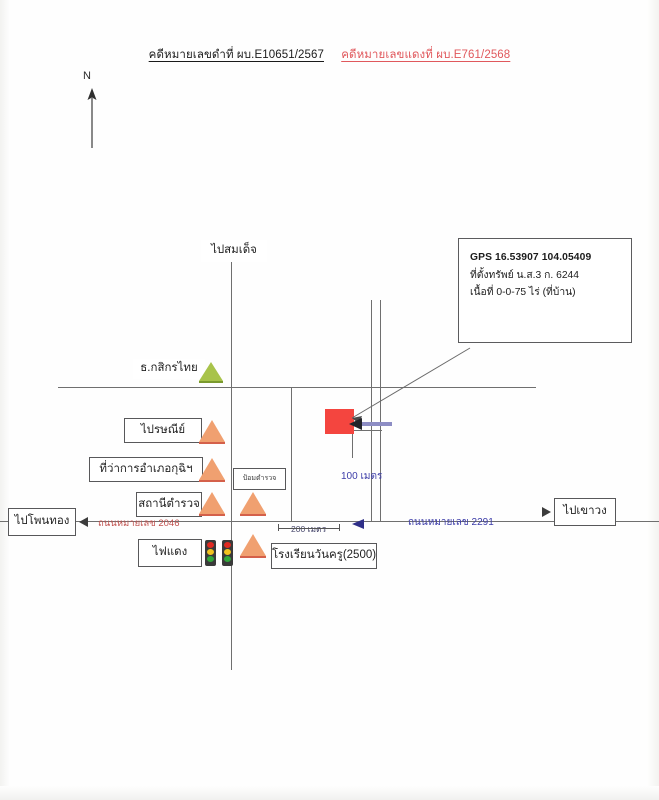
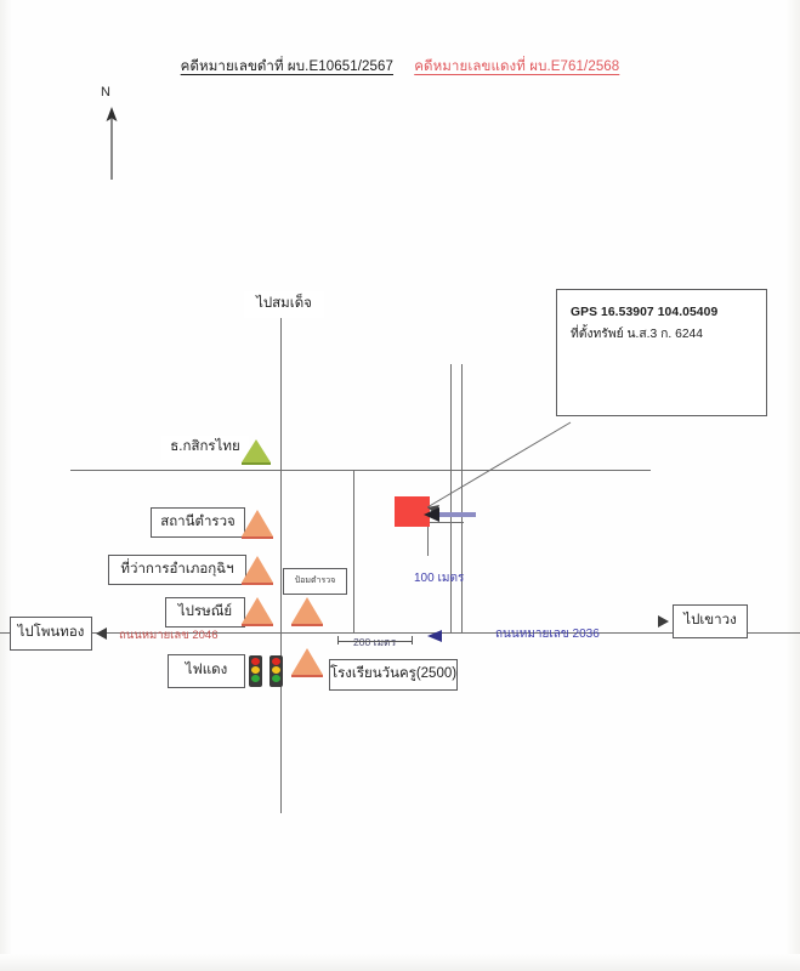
  คดีหมายเลขดำที่ ผบ.E10651/2567 คดีหมายเลขแดงที่ ผบ.E761/2568
  N
  GPS 16.53907 104.05409
  ที่ตั้งทรัพย์ น.ส.3 ก. 6244
- เนื้อที่ 0-0-75 ไร่ (ที่บ้าน)
  ไปสมเด็จ
  ไปโพนทอง
  ไปเขาวง
  ธ.กสิกรไทย
- ไปรษณีย์
+ สถานีตำรวจ
  ที่ว่าการอำเภอกุฉิฯ
- สถานีตำรวจ
+ ไปรษณีย์
  ไฟแดง
  โรงเรียนวันครู(2500)
  ถนนหมายเลข 2046
- ถนนหมายเลข 2291
+ ถนนหมายเลข 2036
  100 เมตร
